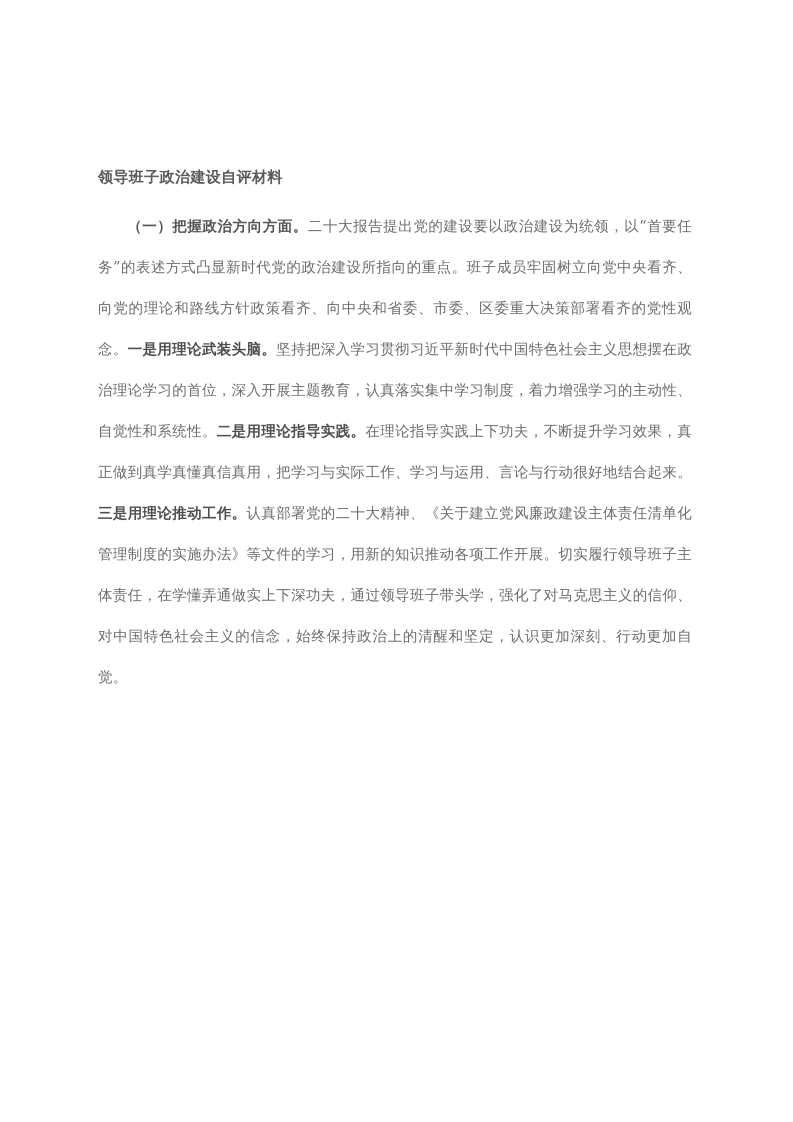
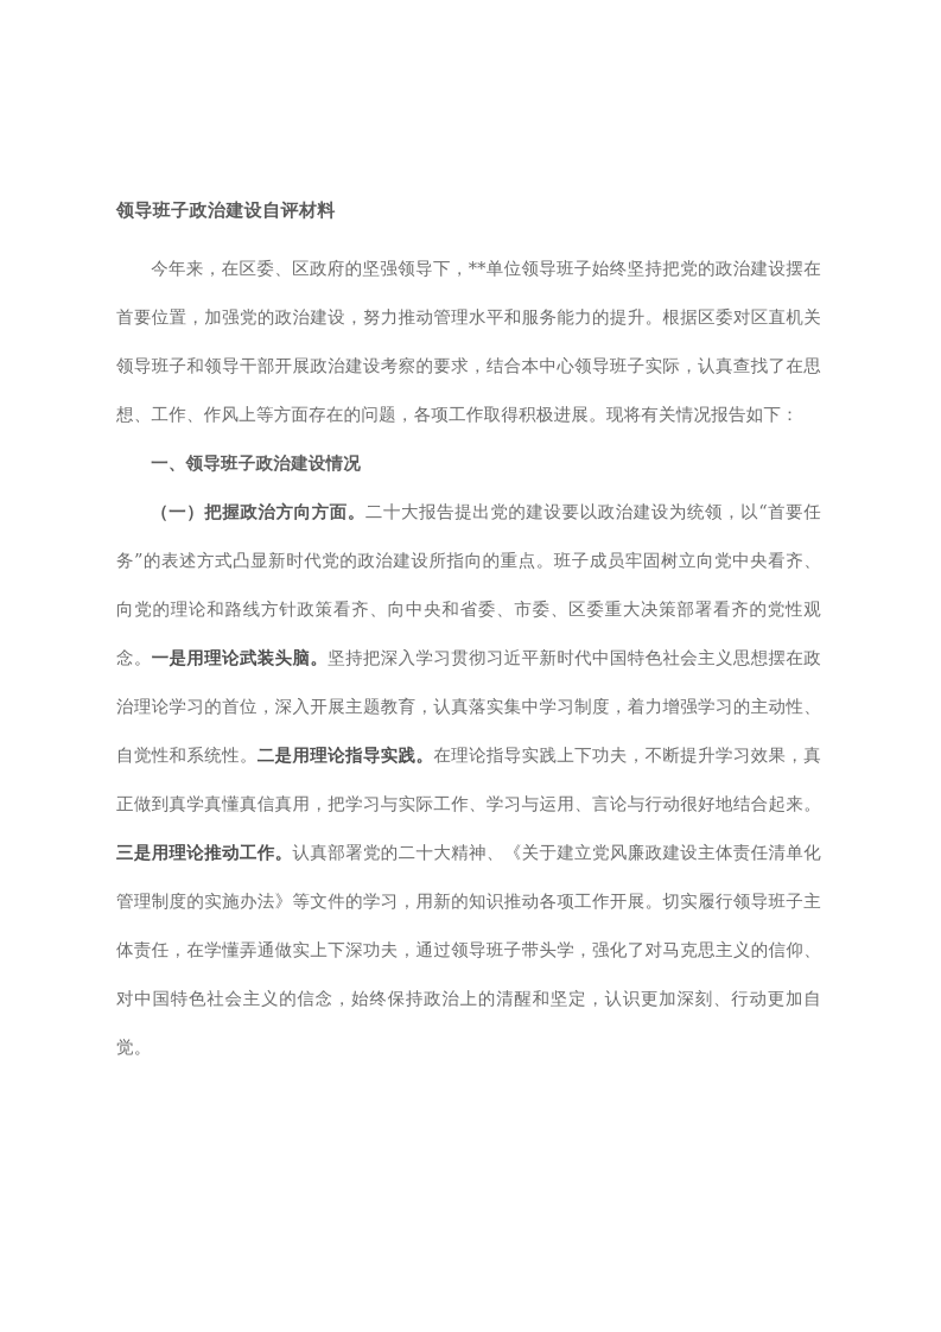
  领导班子政治建设自评材料
+ 今年来，在区委、区政府的坚强领导下，**单位领导班子始终坚持把党的政治建设摆在首要位置，加强党的政治建设，努力推动管理水平和服务能力的提升。根据区委对区直机关领导班子和领导干部开展政治建设考察的要求，结合本中心领导班子实际，认真查找了在思想、工作、作风上等方面存在的问题，各项工作取得积极进展。现将有关情况报告如下：
+ 一、领导班子政治建设情况
  （一）把握政治方向方面。二十大报告提出党的建设要以政治建设为统领，以“首要任务”的表述方式凸显新时代党的政治建设所指向的重点。班子成员牢固树立向党中央看齐、向党的理论和路线方针政策看齐、向中央和省委、市委、区委重大决策部署看齐的党性观念。一是用理论武装头脑。坚持把深入学习贯彻习近平新时代中国特色社会主义思想摆在政治理论学习的首位，深入开展主题教育，认真落实集中学习制度，着力增强学习的主动性、自觉性和系统性。二是用理论指导实践。在理论指导实践上下功夫，不断提升学习效果，真正做到真学真懂真信真用，把学习与实际工作、学习与运用、言论与行动很好地结合起来。三是用理论推动工作。认真部署党的二十大精神、《关于建立党风廉政建设主体责任清单化管理制度的实施办法》等文件的学习，用新的知识推动各项工作开展。切实履行领导班子主体责任，在学懂弄通做实上下深功夫，通过领导班子带头学，强化了对马克思主义的信仰、对中国特色社会主义的信念，始终保持政治上的清醒和坚定，认识更加深刻、行动更加自觉。
